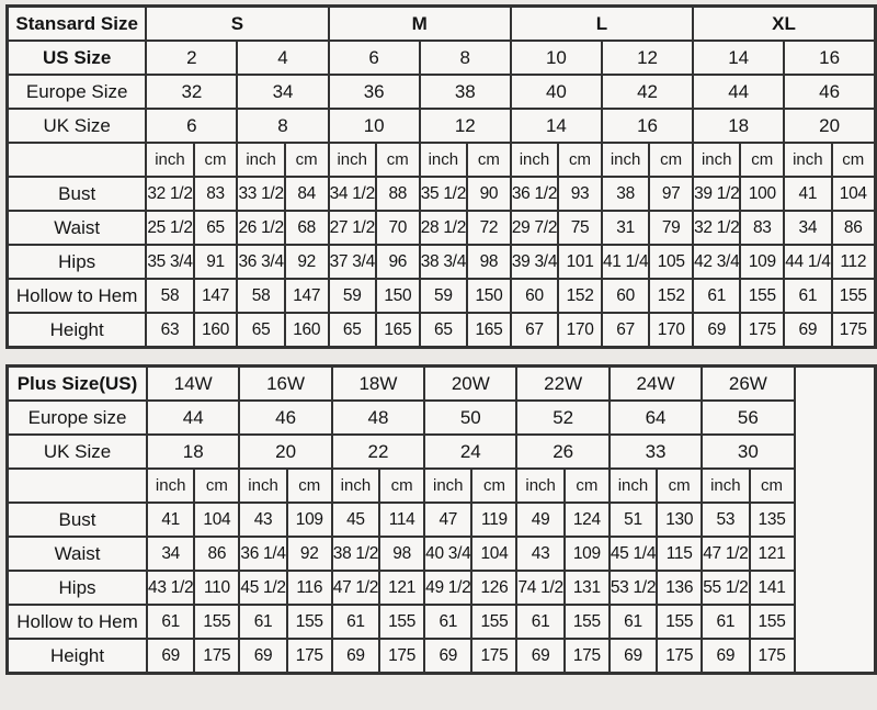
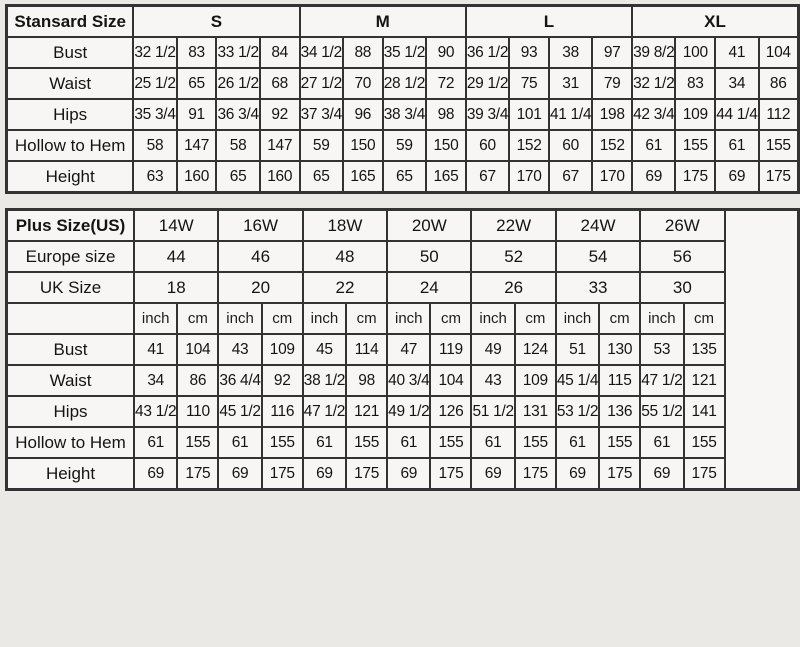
  Stansard Size	S	M	L	XL
- US Size	2	4	6	8	10	12	14	16
- Europe Size	32	34	36	38	40	42	44	46
- UK Size	6	8	10	12	14	16	18	20
- 	inch	cm	inch	cm	inch	cm	inch	cm	inch	cm	inch	cm	inch	cm	inch	cm
- Bust	32 1/2	83	33 1/2	84	34 1/2	88	35 1/2	90	36 1/2	93	38	97	39 1/2	100	41	104
+ Bust	32 1/2	83	33 1/2	84	34 1/2	88	35 1/2	90	36 1/2	93	38	97	39 8/2	100	41	104
- Waist	25 1/2	65	26 1/2	68	27 1/2	70	28 1/2	72	29 7/2	75	31	79	32 1/2	83	34	86
+ Waist	25 1/2	65	26 1/2	68	27 1/2	70	28 1/2	72	29 1/2	75	31	79	32 1/2	83	34	86
- Hips	35 3/4	91	36 3/4	92	37 3/4	96	38 3/4	98	39 3/4	101	41 1/4	105	42 3/4	109	44 1/4	112
+ Hips	35 3/4	91	36 3/4	92	37 3/4	96	38 3/4	98	39 3/4	101	41 1/4	198	42 3/4	109	44 1/4	112
  Hollow to Hem	58	147	58	147	59	150	59	150	60	152	60	152	61	155	61	155
  Height	63	160	65	160	65	165	65	165	67	170	67	170	69	175	69	175
  Plus Size(US)	14W	16W	18W	20W	22W	24W	26W
- Europe size	44	46	48	50	52	64	56
+ Europe size	44	46	48	50	52	54	56
  UK Size	18	20	22	24	26	33	30
  	inch	cm	inch	cm	inch	cm	inch	cm	inch	cm	inch	cm	inch	cm
  Bust	41	104	43	109	45	114	47	119	49	124	51	130	53	135
- Waist	34	86	36 1/4	92	38 1/2	98	40 3/4	104	43	109	45 1/4	115	47 1/2	121
+ Waist	34	86	36 4/4	92	38 1/2	98	40 3/4	104	43	109	45 1/4	115	47 1/2	121
- Hips	43 1/2	110	45 1/2	116	47 1/2	121	49 1/2	126	74 1/2	131	53 1/2	136	55 1/2	141
+ Hips	43 1/2	110	45 1/2	116	47 1/2	121	49 1/2	126	51 1/2	131	53 1/2	136	55 1/2	141
  Hollow to Hem	61	155	61	155	61	155	61	155	61	155	61	155	61	155
  Height	69	175	69	175	69	175	69	175	69	175	69	175	69	175
